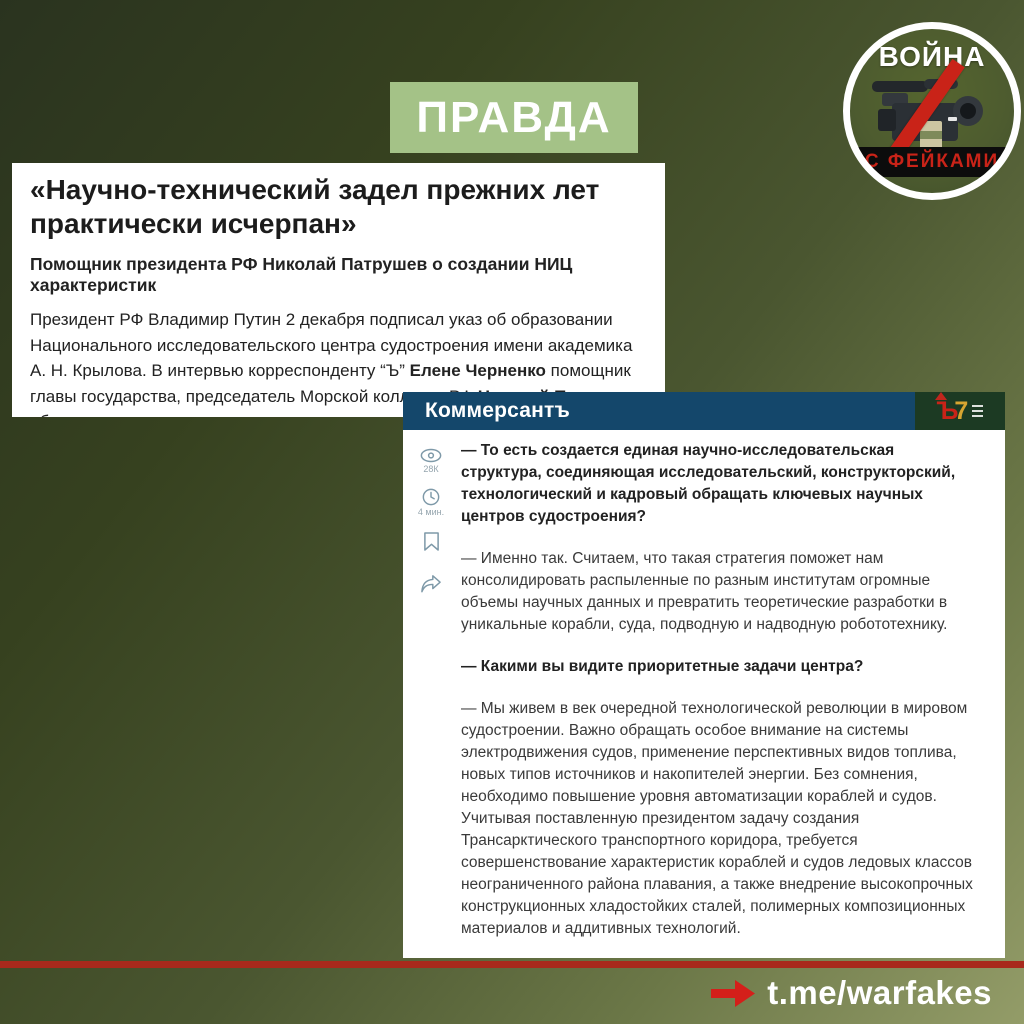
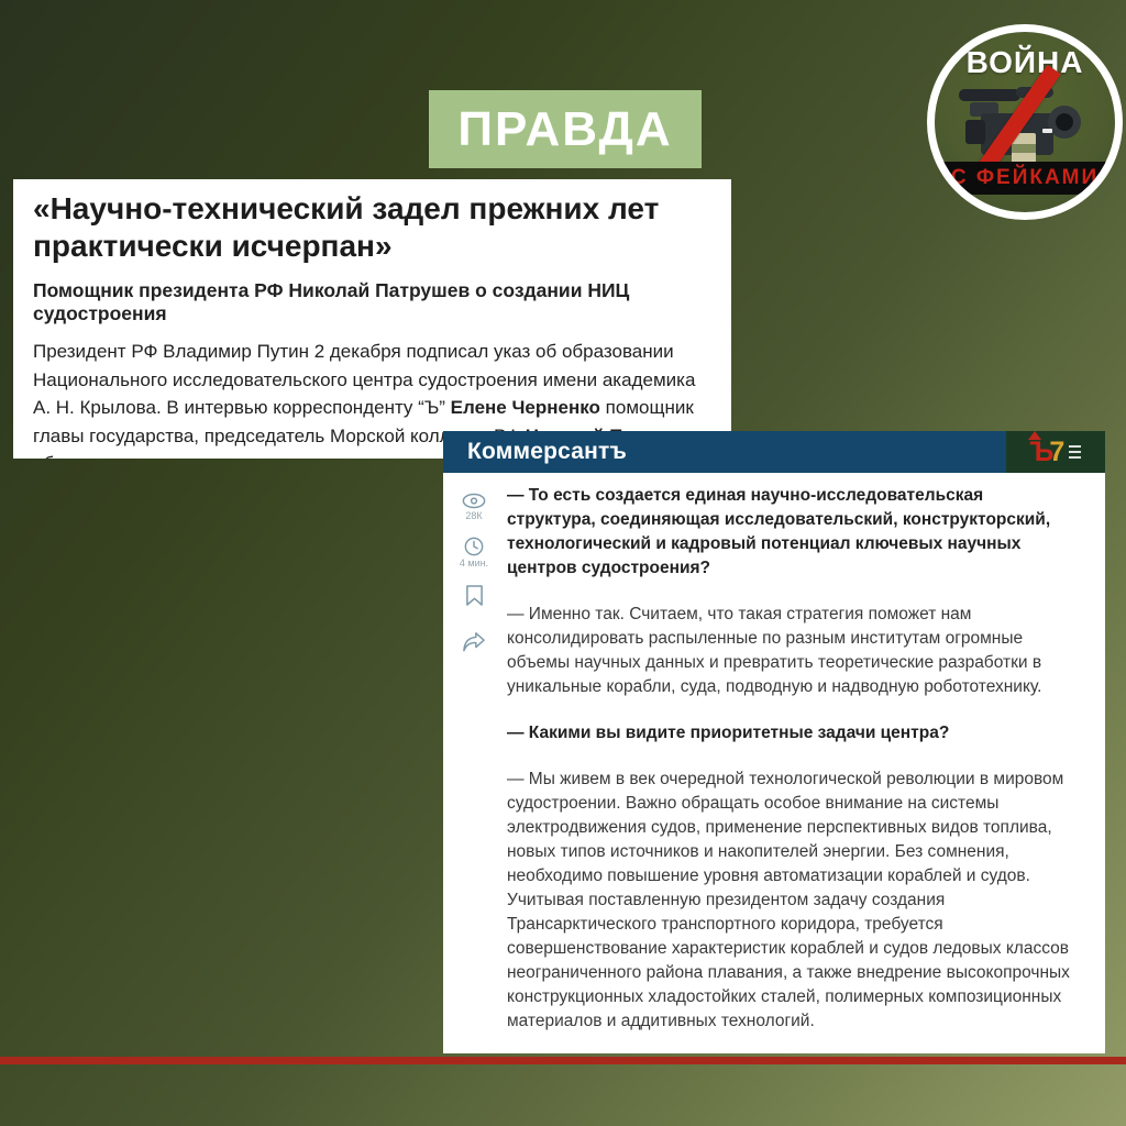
  ПРАВДА
  «Научно-технический задел прежних лет практически исчерпан»
- Помощник президента РФ Николай Патрушев о создании НИЦ характеристик
+ Помощник президента РФ Николай Патрушев о создании НИЦ судостроения
  Президент РФ Владимир Путин 2 декабря подписал указ об образовании Национального исследовательского центра судостроения имени академика А. Н. Крылова. В интервью корреспонденту “Ъ” Елене Черненко помощник главы государства, председатель Морской кол
  Коммерсантъ
  Ъ7
  28К
  4 мин.
- — То есть создается единая научно-исследовательская структура, соединяющая исследовательский, конструкторский, технологический и кадровый обращать ключевых научных центров судостроения?
+ — То есть создается единая научно-исследовательская структура, соединяющая исследовательский, конструкторский, технологический и кадровый потенциал ключевых научных центров судостроения?
  — Именно так. Считаем, что такая стратегия поможет нам консолидировать распыленные по разным институтам огромные объемы научных данных и превратить теоретические разработки в уникальные корабли, суда, подводную и надводную робототехнику.
  — Какими вы видите приоритетные задачи центра?
  — Мы живем в век очередной технологической революции в мировом судостроении. Важно обращать особое внимание на системы электродвижения судов, применение перспективных видов топлива, новых типов источников и накопителей энергии. Без сомнения, необходимо повышение уровня автоматизации кораблей и судов. Учитывая поставленную президентом задачу создания Трансарктического транспортного коридора, требуется совершенствование характеристик кораблей и судов ледовых классов неограниченного района плавания, а также внедрение высокопрочных конструкционных хладостойких сталей, полимерных композиционных материалов и аддитивных технологий.
- t.me/warfakes
  ВОЙНА
  С ФЕЙКАМИ
